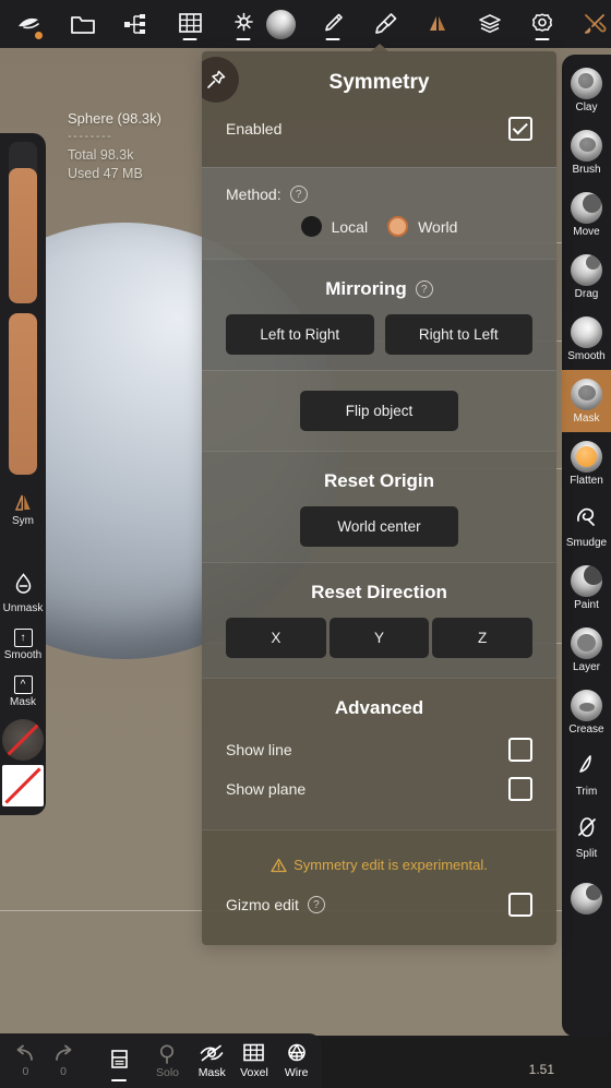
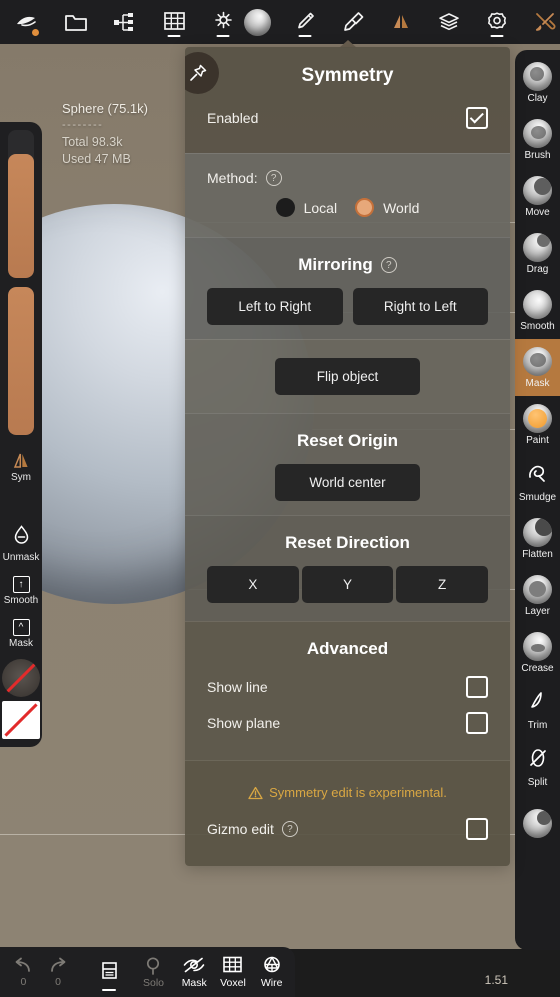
- Sphere (98.3k)
+ Sphere (75.1k)
  --------
  Total 98.3k
  Used 47 MB
  Sym
  Unmask
  ↑
  Smooth
  ^
  Mask
  Clay
  Brush
  Move
  Drag
  Smooth
  Mask
- Flatten
+ Paint
  Smudge
- Paint
+ Flatten
  Layer
  Crease
  Trim
  Split
  Symmetry
  Enabled
  Method:
  ?
  Local
  World
  Mirroring
  ?
  Left to Right
  Right to Left
  Flip object
  Reset Origin
  World center
  Reset Direction
  X
  Y
  Z
  Advanced
  Show line
  Show plane
  Symmetry edit is experimental.
  Gizmo edit
  ?
  0
  0
  Solo
  Mask
  Voxel
  Wire
  1.51
